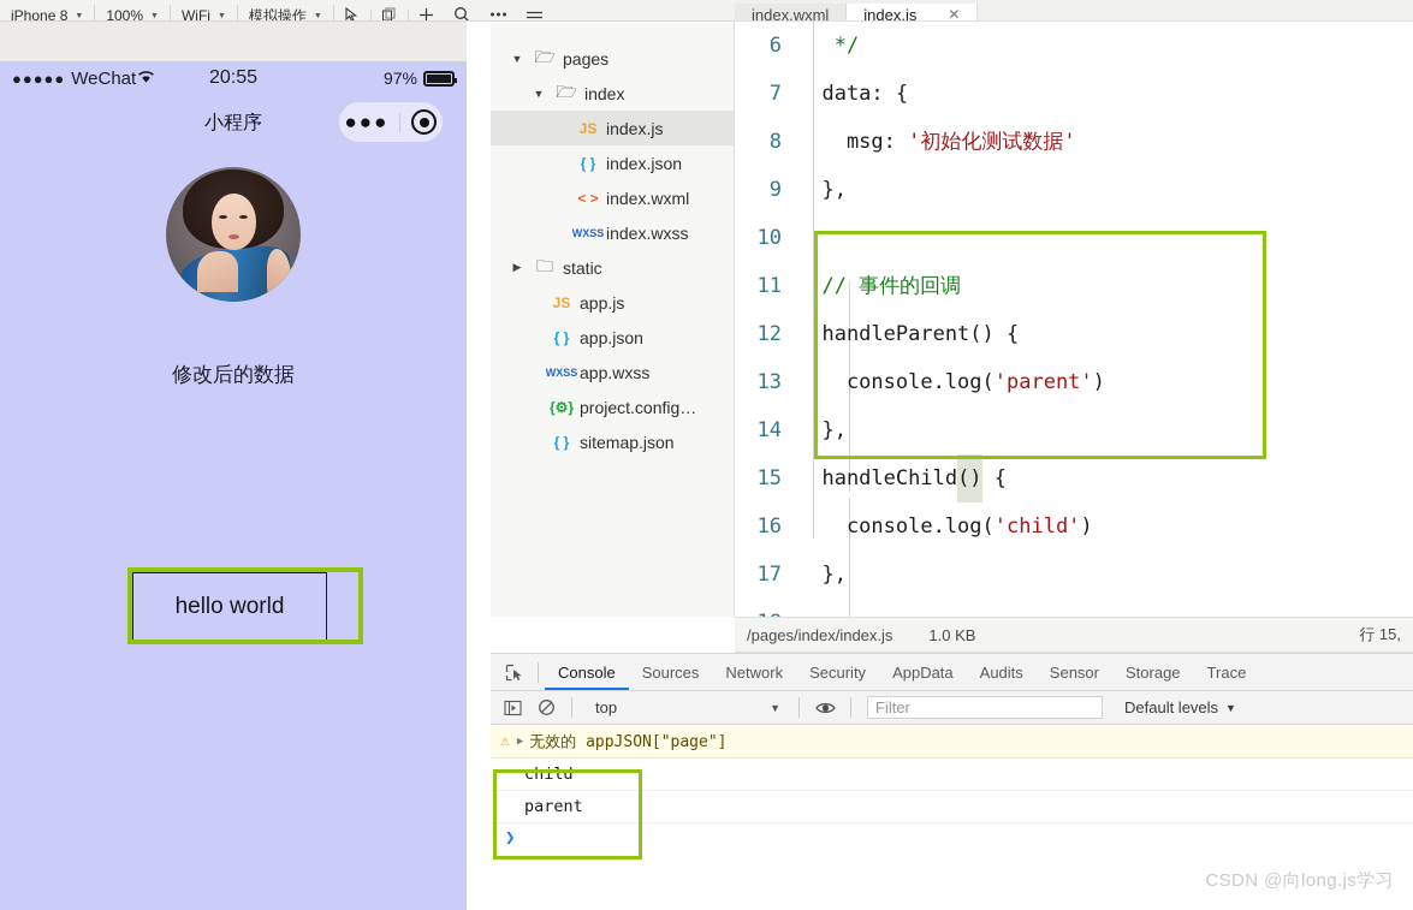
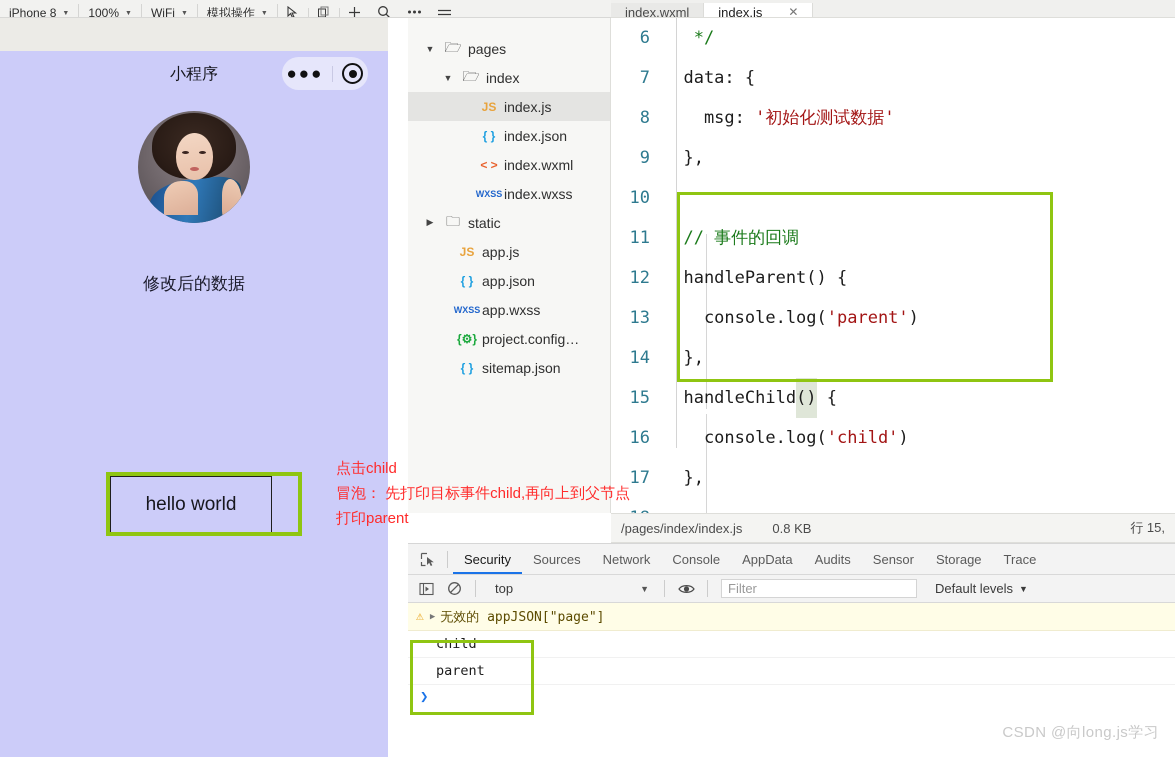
  iPhone 8
  100%
  WiFi
  模拟操作
- ●●●●●
- WeChat
- 20:55
- 97%
  小程序
  ●●●
  修改后的数据
  hello world
  ▼
  🗁
  pages
  ▼
  🗁
  index
  JS
  index.js
  { }
  index.json
  < >
  index.wxml
  WXSS
  index.wxss
  ▶
  🗀
  static
  JS
  app.js
  { }
  app.json
  WXSS
  app.wxss
  {⚙}
  project.config…
  { }
  sitemap.json
  index.wxml
  index.js
  ✕
  6
  */
  7
  data: {
  8
  msg:
  '初始化测试数据'
  9
  },
  10
  11
  // 事件的回调
  12
  handleParent() {
  13
  console.log(
  'parent'
  )
  14
  },
  15
  handleChild
  ()
  {
  16
  console.log(
  'child'
  )
  17
  },
  /pages/index/index.js
- 1.0 KB
+ 0.8 KB
  行 15,
- Console
+ Security
  Sources
  Network
- Security
+ Console
  AppData
  Audits
  Sensor
  Storage
  Trace
  top
  ▼
  Filter
  Default levels
  ▼
  ⚠
  ▶
  无效的 appJSON["page"]
  child
  parent
  ❯
+ 点击child
+ 冒泡： 先打印目标事件child,再向上到父节点
+ 打印parent
  CSDN @向long.js学习
